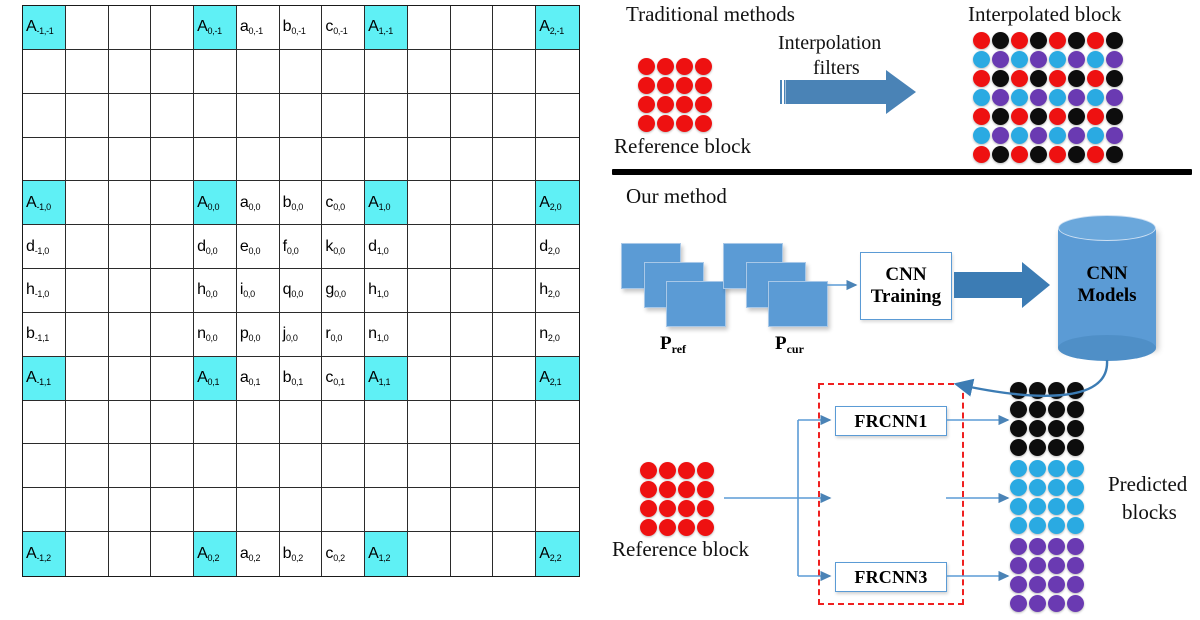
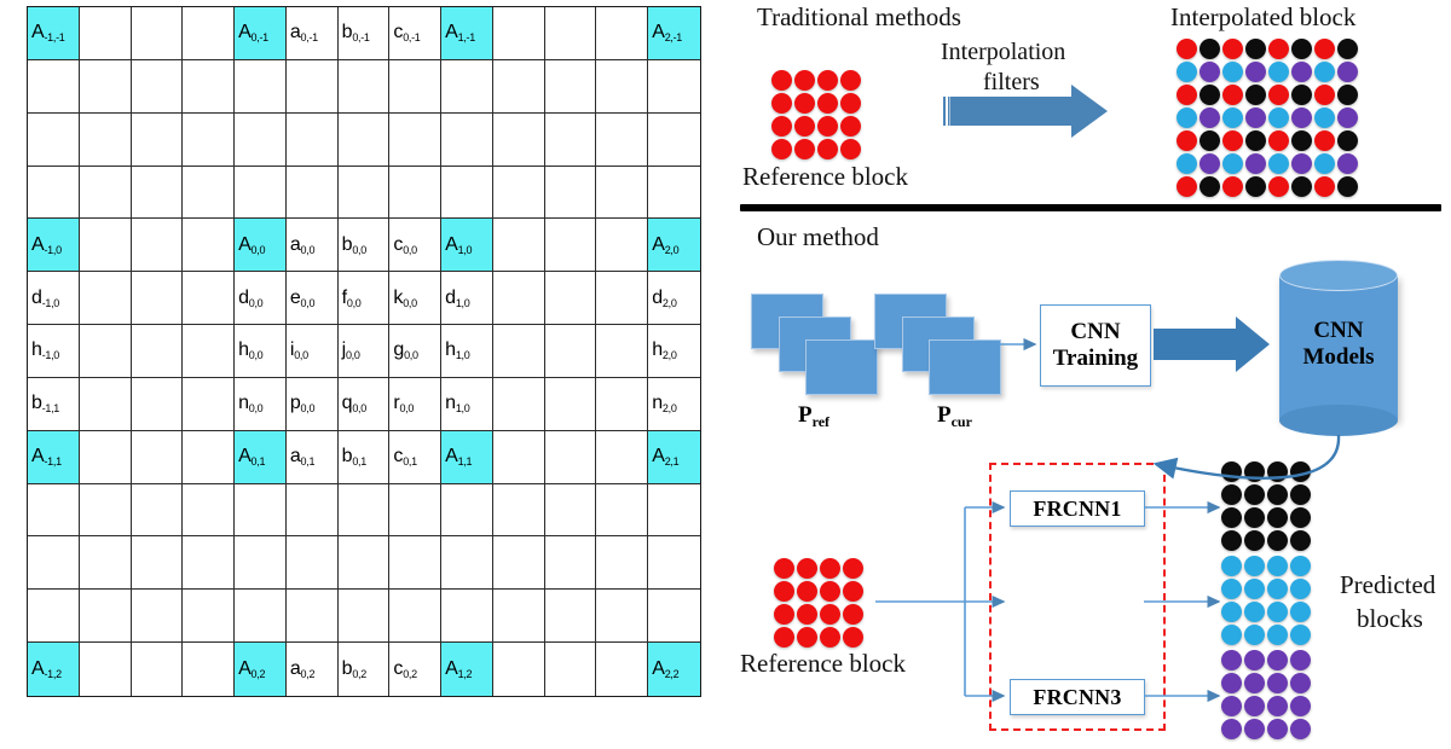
  A-1,-1
  A0,-1
  a0,-1
  b0,-1
  c0,-1
  A1,-1
  A2,-1
  A-1,0
  A0,0
  a0,0
  b0,0
  c0,0
  A1,0
  A2,0
  d-1,0
  d0,0
  e0,0
  f0,0
  k0,0
  d1,0
  d2,0
  h-1,0
  h0,0
  i0,0
- q0,0
+ j0,0
  g0,0
  h1,0
  h2,0
  b-1,1
  n0,0
  p0,0
- j0,0
+ q0,0
  r0,0
  n1,0
  n2,0
  A-1,1
  A0,1
  a0,1
  b0,1
  c0,1
  A1,1
  A2,1
  A-1,2
  A0,2
  a0,2
  b0,2
  c0,2
  A1,2
  A2,2
  Traditional methods
  Interpolated block
  Interpolation
  filters
  Reference block
  Our method
  Pref
  Pcur
  CNN
  Training
  CNN
  Models
  FRCNN1
  FRCNN3
  Reference block
  Predicted
  blocks
